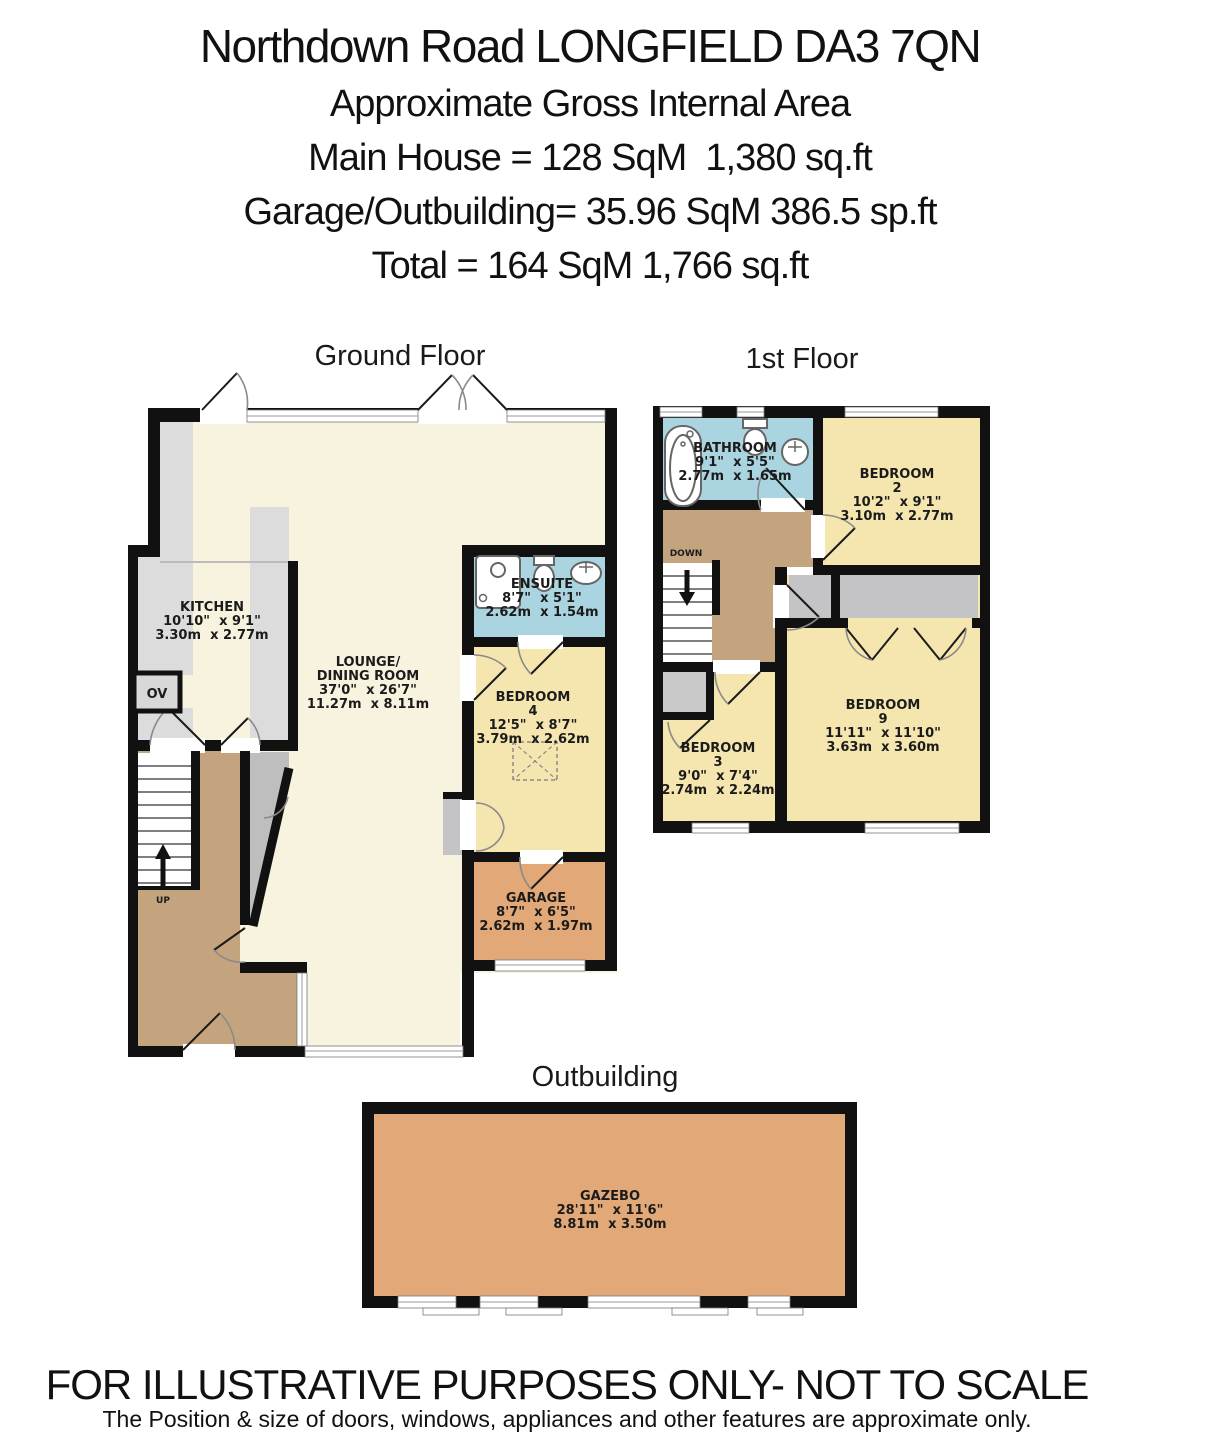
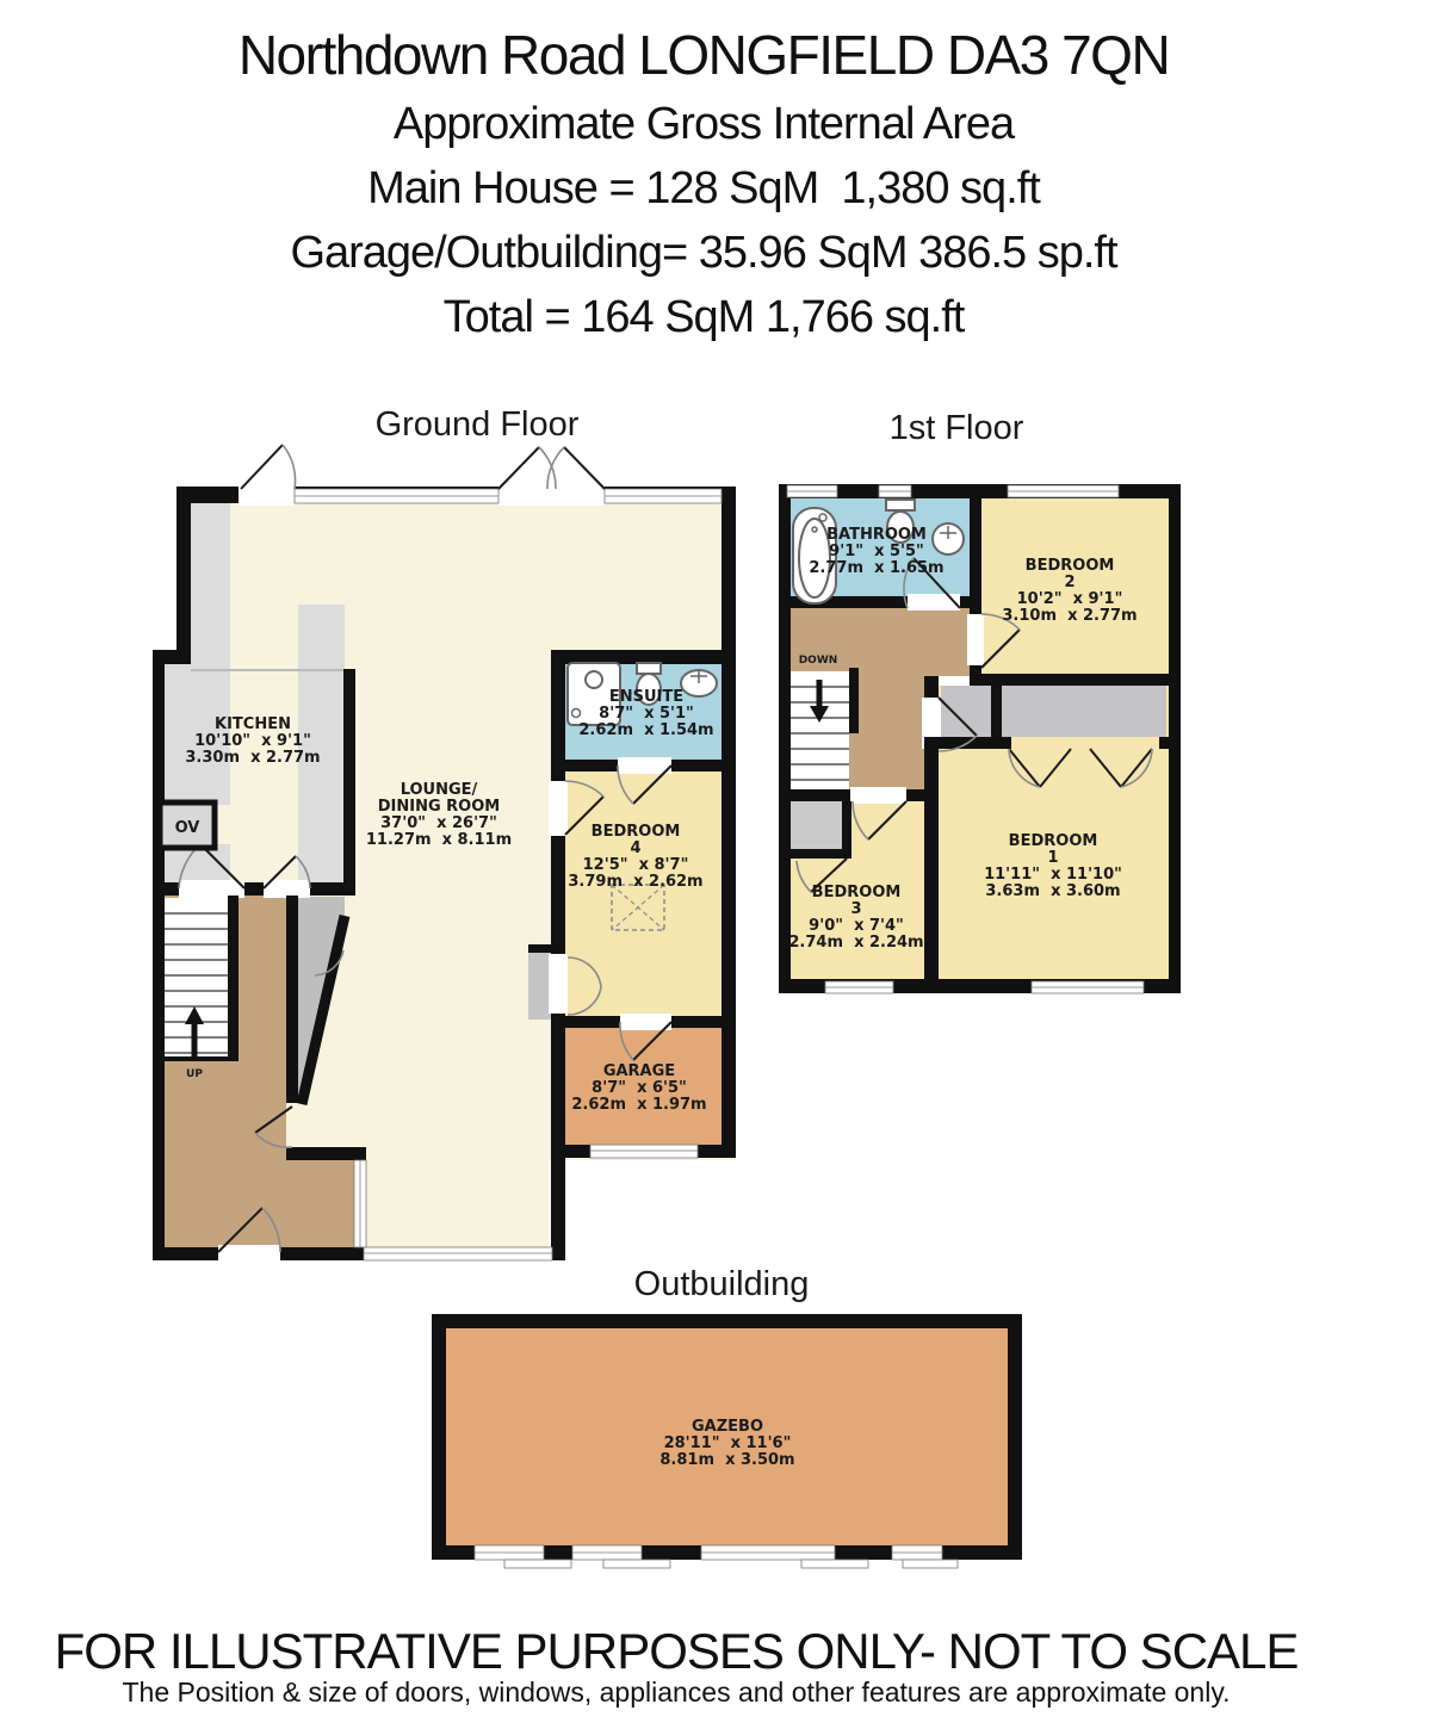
  Northdown Road LONGFIELD DA3 7QN
  Approximate Gross Internal Area
  Main House = 128 SqM 1,380 sq.ft
  Garage/Outbuilding= 35.96 SqM 386.5 sp.ft
  Total = 164 SqM 1,766 sq.ft
  Ground Floor
  1st Floor
  Outbuilding
  OV
  KITCHEN
  10'10" x 9'1"
  3.30m x 2.77m
  LOUNGE/
  DINING ROOM
  37'0" x 26'7"
  11.27m x 8.11m
  ENSUITE
  8'7" x 5'1"
  2.62m x 1.54m
  BEDROOM
  4
  12'5" x 8'7"
  3.79m x 2.62m
  GARAGE
  8'7" x 6'5"
  2.62m x 1.97m
  UP
  BATHROOM
  9'1" x 5'5"
  2.77m x 1.65m
  BEDROOM
  2
  10'2" x 9'1"
  3.10m x 2.77m
  BEDROOM
- 9
+ 1
  11'11" x 11'10"
  3.63m x 3.60m
  BEDROOM
  3
  9'0" x 7'4"
  2.74m x 2.24m
  DOWN
  GAZEBO
  28'11" x 11'6"
  8.81m x 3.50m
  FOR ILLUSTRATIVE PURPOSES ONLY- NOT TO SCALE
  The Position & size of doors, windows, appliances and other features are approximate only.
